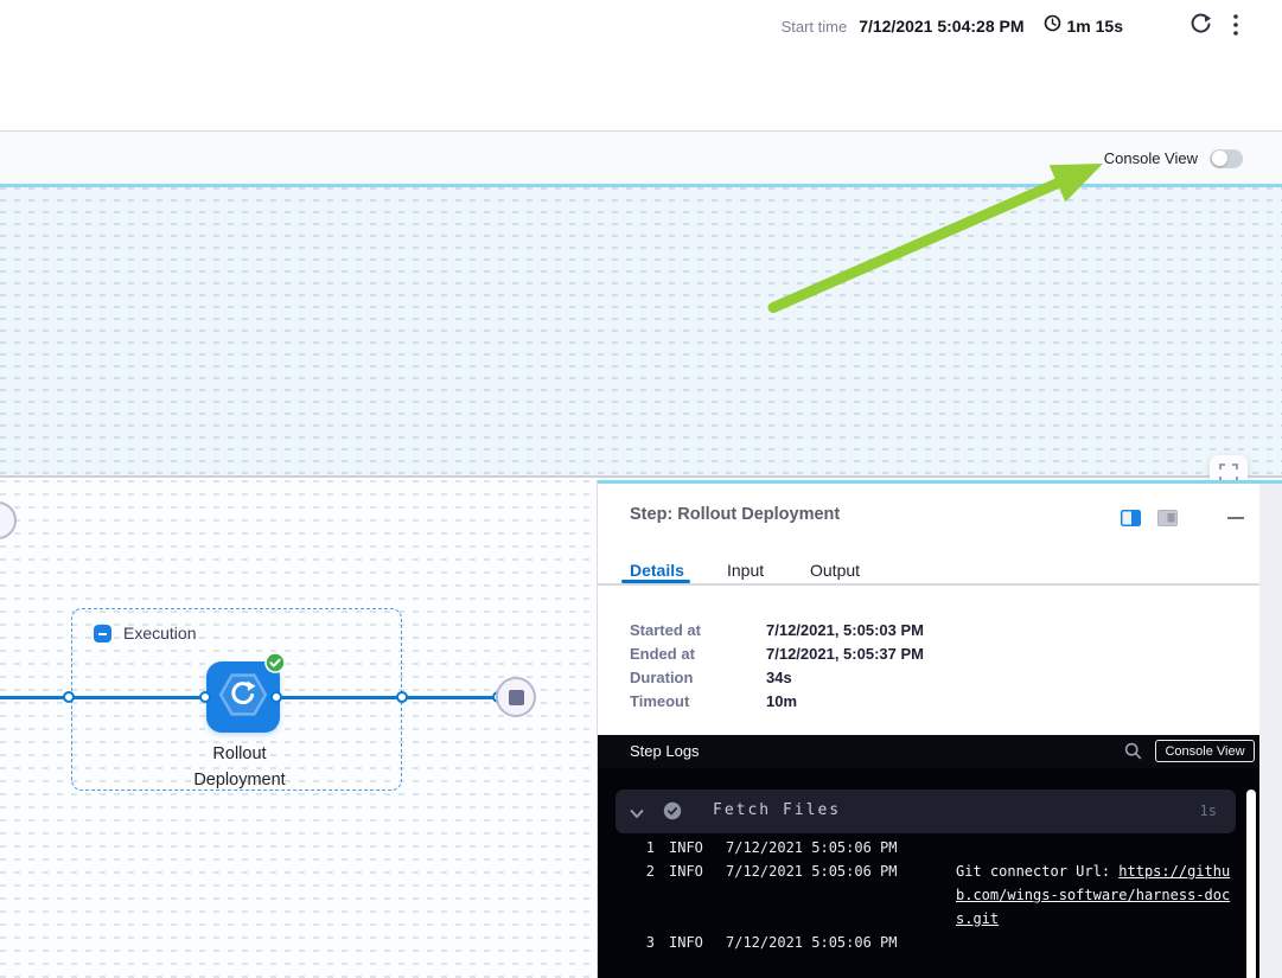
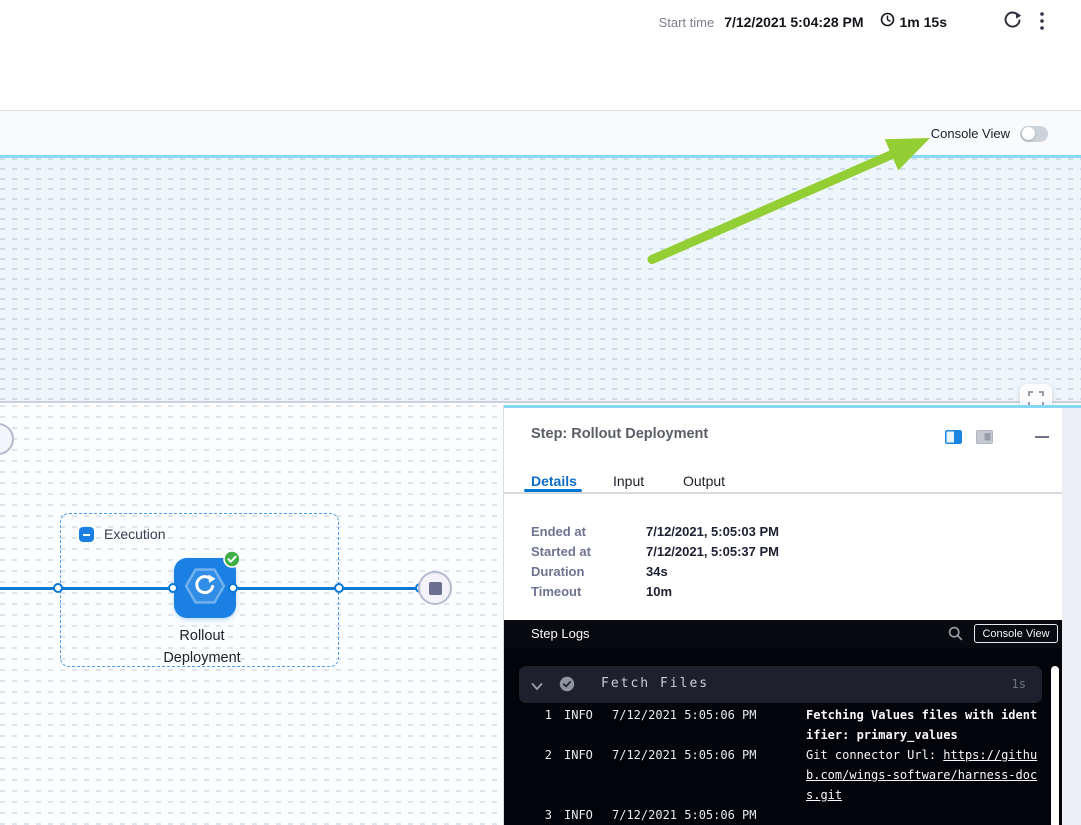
  Start time
  7/12/2021 5:04:28 PM
  1m 15s
  Console View
  Execution
  Rollout
  Deployment
  Step: Rollout Deployment
  Details
  Input
  Output
- Started at
+ Ended at
  7/12/2021, 5:05:03 PM
- Ended at
+ Started at
  7/12/2021, 5:05:37 PM
  Duration
  34s
  Timeout
  10m
  Step Logs
  Console View
  Fetch Files
  1s
  1
  INFO
  7/12/2021 5:05:06 PM
+ Fetching Values files with identifier: primary_values
  2
  INFO
  7/12/2021 5:05:06 PM
  Git connector Url: https://github.com/wings-software/harness-docs.git
  3
  INFO
  7/12/2021 5:05:06 PM
